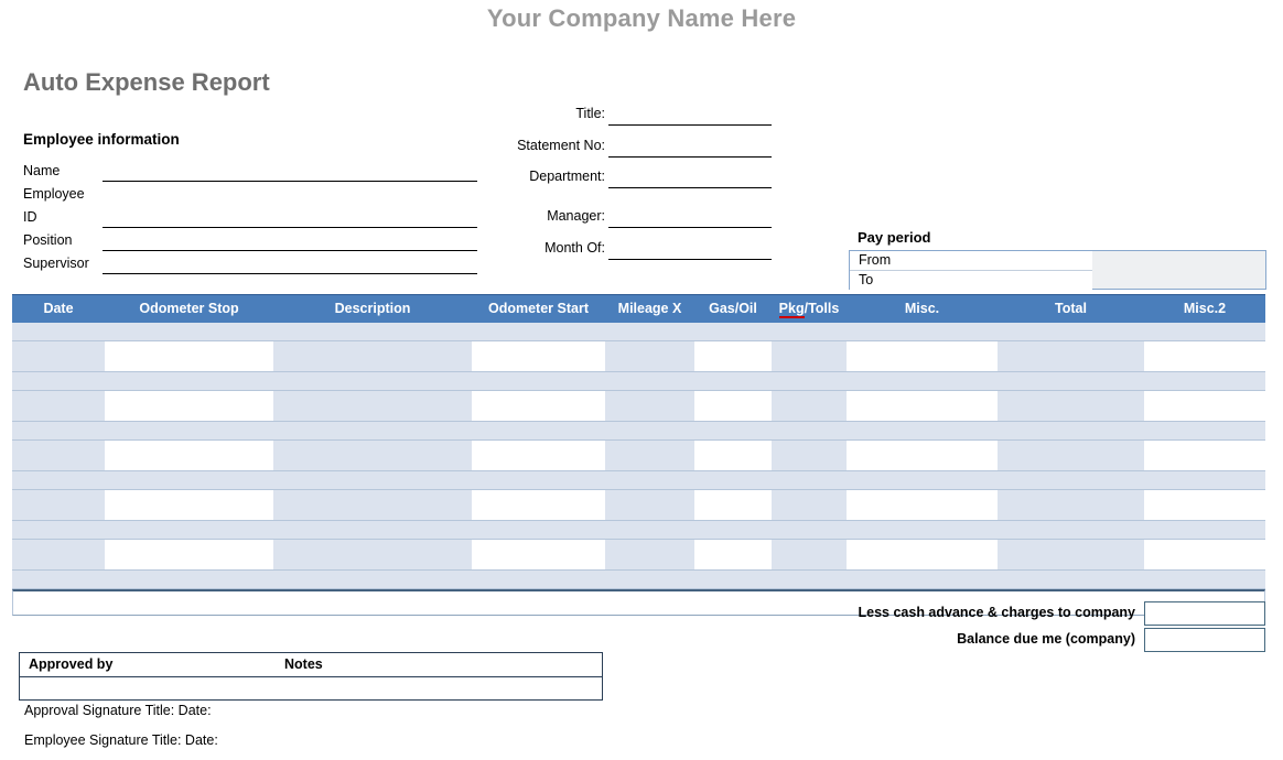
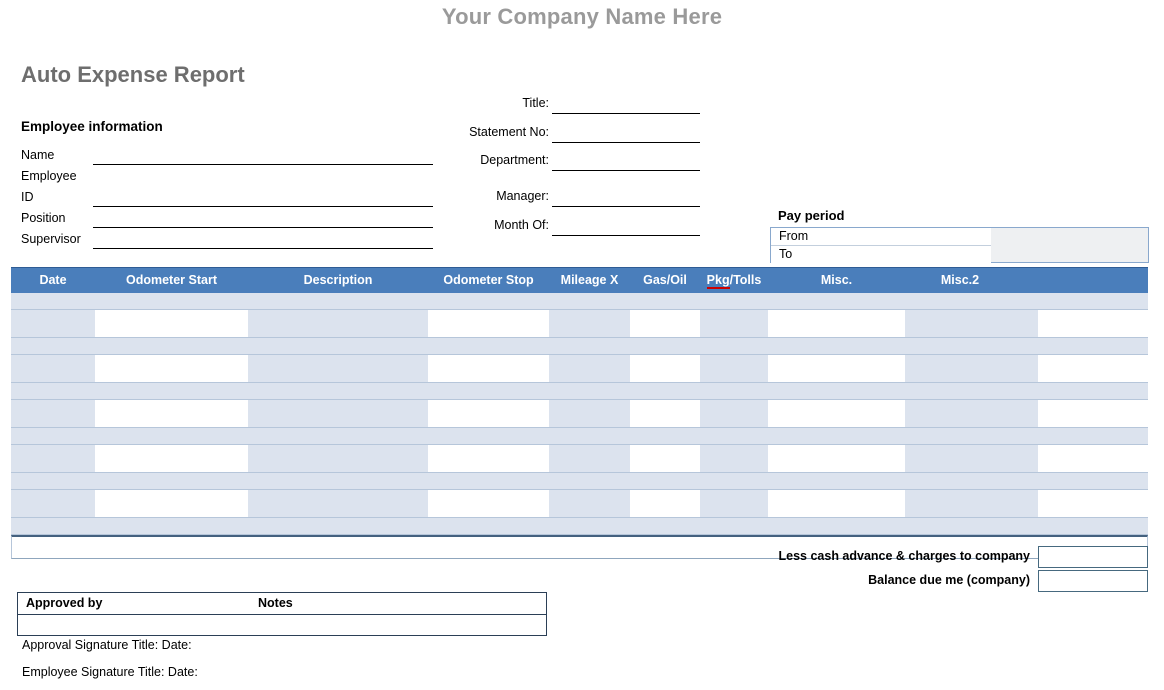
  Your Company Name Here
  Auto Expense Report
  Employee information
  Name
  Employee ID
  Position
  Supervisor
  Title:
  Statement No:
  Department:
  Manager:
  Month Of:
  Pay period
  From
  To
  Date
- Odometer Stop
+ Odometer Start
  Description
- Odometer Start
+ Odometer Stop
  Mileage X
  Gas/Oil
  Pkg/Tolls
  Misc.
- Total
  Misc.2
  Less cash advance & charges to company
  Balance due me (company)
  Approved by
  Notes
  Approval Signature Title: Date:
  Employee Signature Title: Date:
